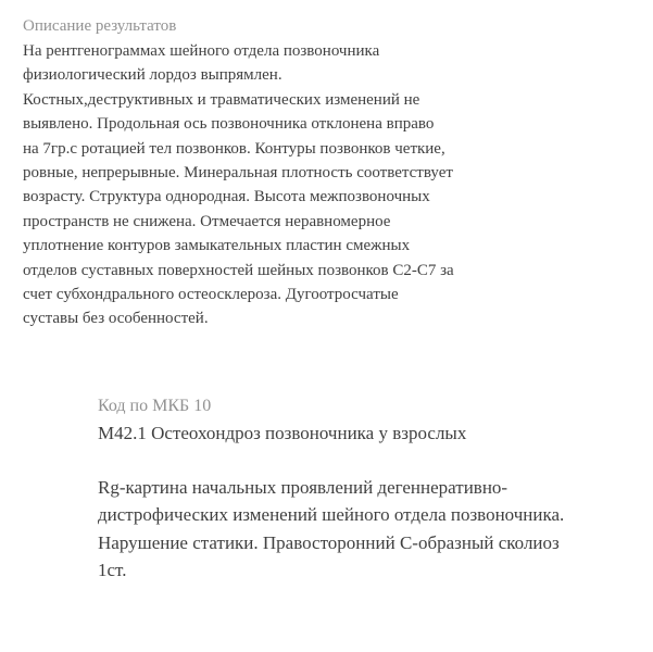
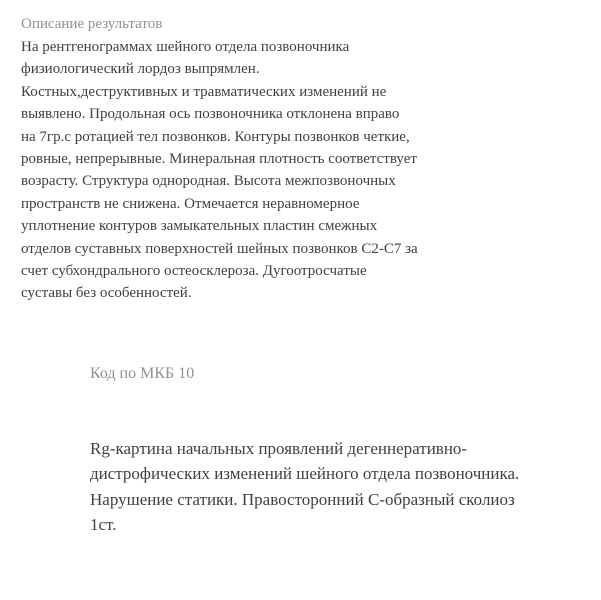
  Описание результатов
  На рентгенограммах шейного отдела позвоночника
  физиологический лордоз выпрямлен.
  Костных,деструктивных и травматических изменений не
  выявлено. Продольная ось позвоночника отклонена вправо
  на 7гр.с ротацией тел позвонков. Контуры позвонков четкие,
  ровные, непрерывные. Минеральная плотность соответствует
  возрасту. Структура однородная. Высота межпозвоночных
  пространств не снижена. Отмечается неравномерное
  уплотнение контуров замыкательных пластин смежных
  отделов суставных поверхностей шейных позвонков С2-С7 за
  счет субхондрального остеосклероза. Дугоотросчатые
  суставы без особенностей.
  Код по МКБ 10
- M42.1 Остеохондроз позвоночника у взрослых
  Rg-картина начальных проявлений дегеннеративно-
  дистрофических изменений шейного отдела позвоночника.
  Нарушение статики. Правосторонний С-образный сколиоз
  1ст.
